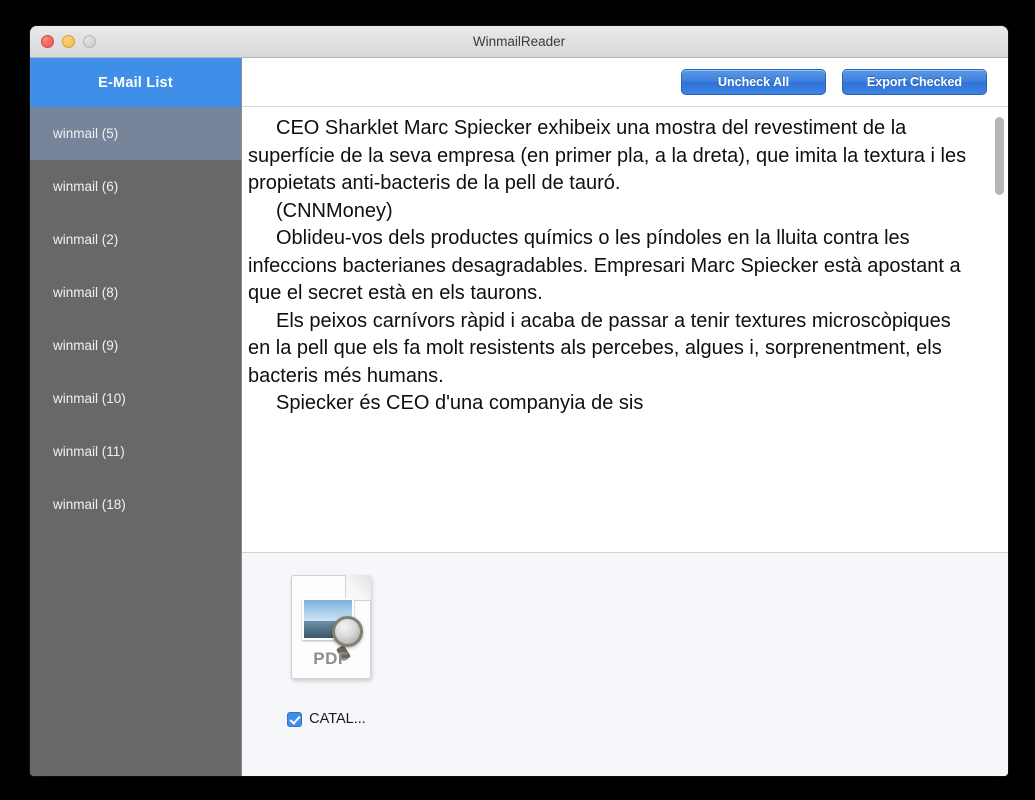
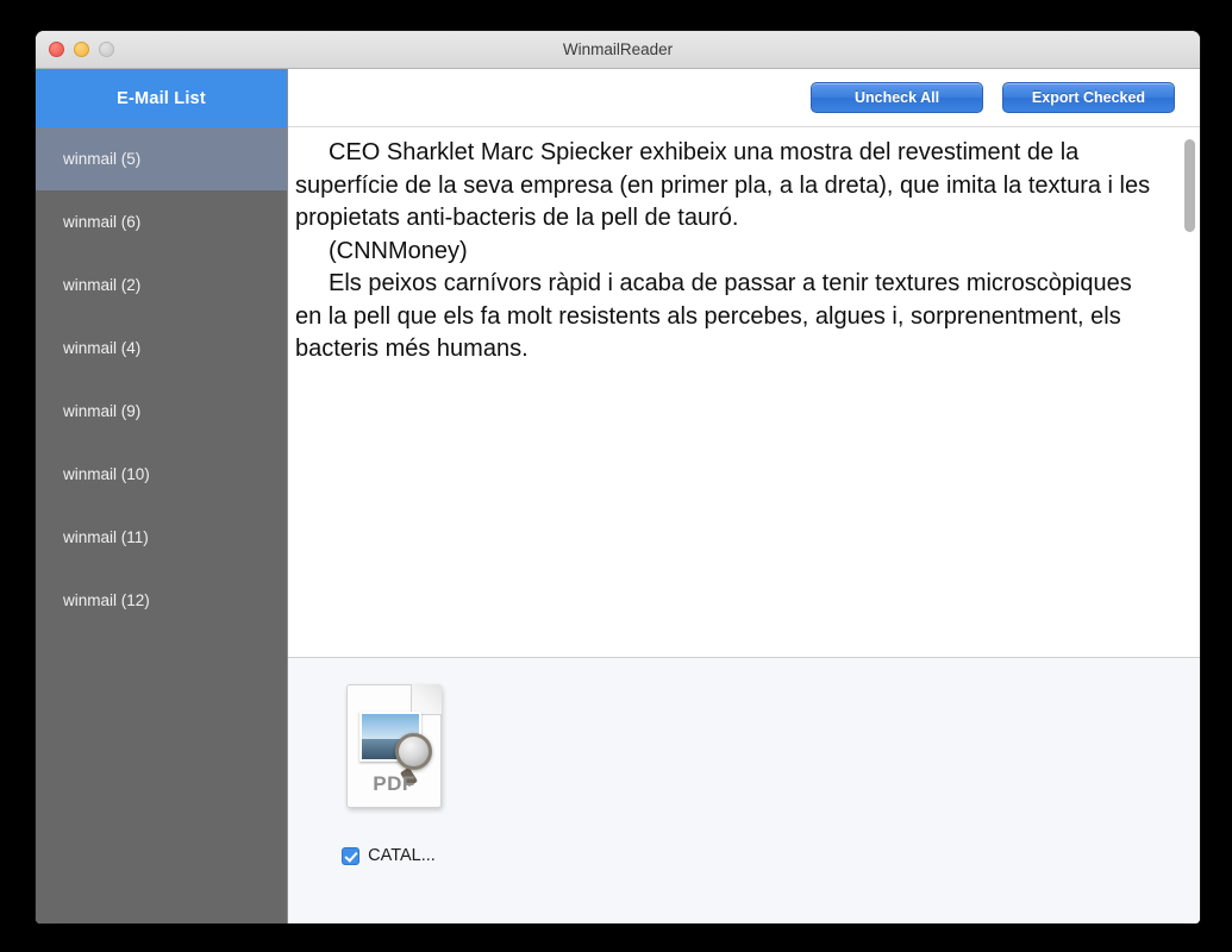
  WinmailReader
  E-Mail List
  winmail (5)
  winmail (6)
  winmail (2)
- winmail (8)
+ winmail (4)
  winmail (9)
  winmail (10)
  winmail (11)
- winmail (18)
+ winmail (12)
  Uncheck All
  Export Checked
  CEO Sharklet Marc Spiecker exhibeix una mostra del revestiment de la superfície de la seva empresa (en primer pla, a la dreta), que imita la textura i les propietats anti-bacteris de la pell de tauró.
  (CNNMoney)
- Oblideu-vos dels productes químics o les píndoles en la lluita contra les infeccions bacterianes desagradables. Empresari Marc Spiecker està apostant a que el secret està en els taurons.
  Els peixos carnívors ràpid i acaba de passar a tenir textures microscòpiques en la pell que els fa molt resistents als percebes, algues i, sorprenentment, els bacteris més humans.
- Spiecker és CEO d'una companyia de sis
  PDF
  CATAL...
